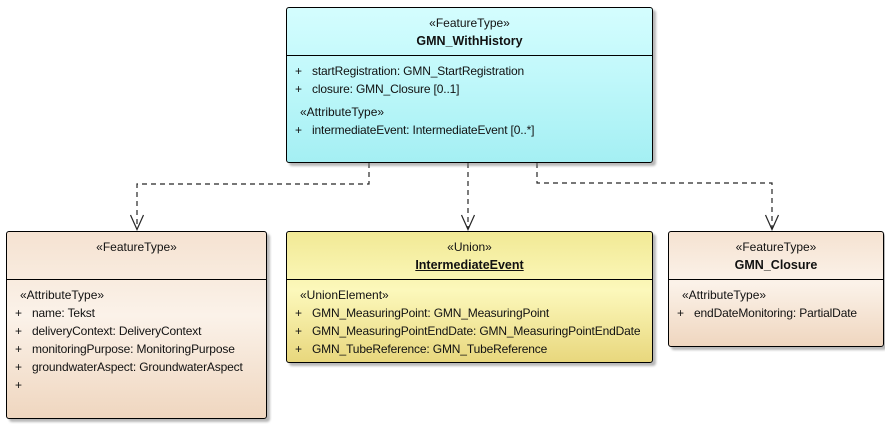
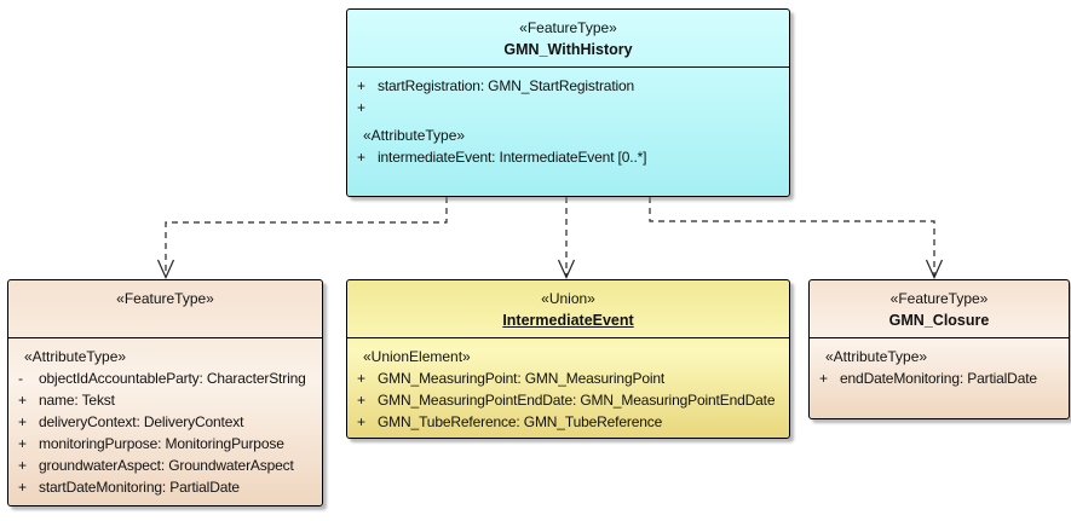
  «FeatureType»
  GMN_WithHistory
  +
  startRegistration: GMN_StartRegistration
  +
- closure: GMN_Closure [0..1]
  «AttributeType»
  +
  intermediateEvent: IntermediateEvent [0..*]
  «FeatureType»
  «AttributeType»
+ -
+ objectIdAccountableParty: CharacterString
  +
  name: Tekst
  +
  deliveryContext: DeliveryContext
  +
  monitoringPurpose: MonitoringPurpose
  +
  groundwaterAspect: GroundwaterAspect
  +
+ startDateMonitoring: PartialDate
  «Union»
  IntermediateEvent
  «UnionElement»
  +
  GMN_MeasuringPoint: GMN_MeasuringPoint
  +
  GMN_MeasuringPointEndDate: GMN_MeasuringPointEndDate
  +
  GMN_TubeReference: GMN_TubeReference
  «FeatureType»
  GMN_Closure
  «AttributeType»
  +
  endDateMonitoring: PartialDate
